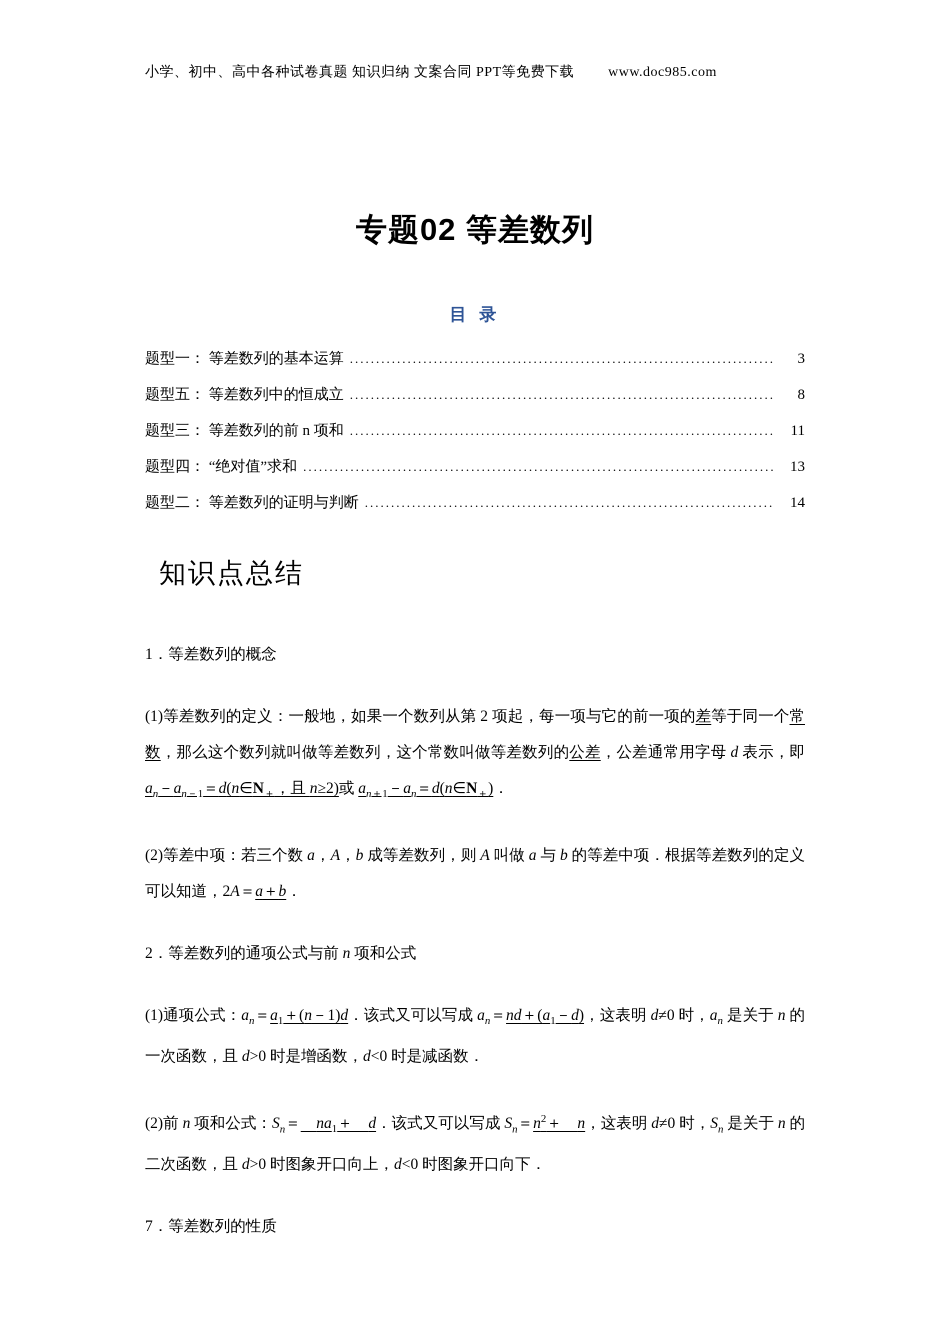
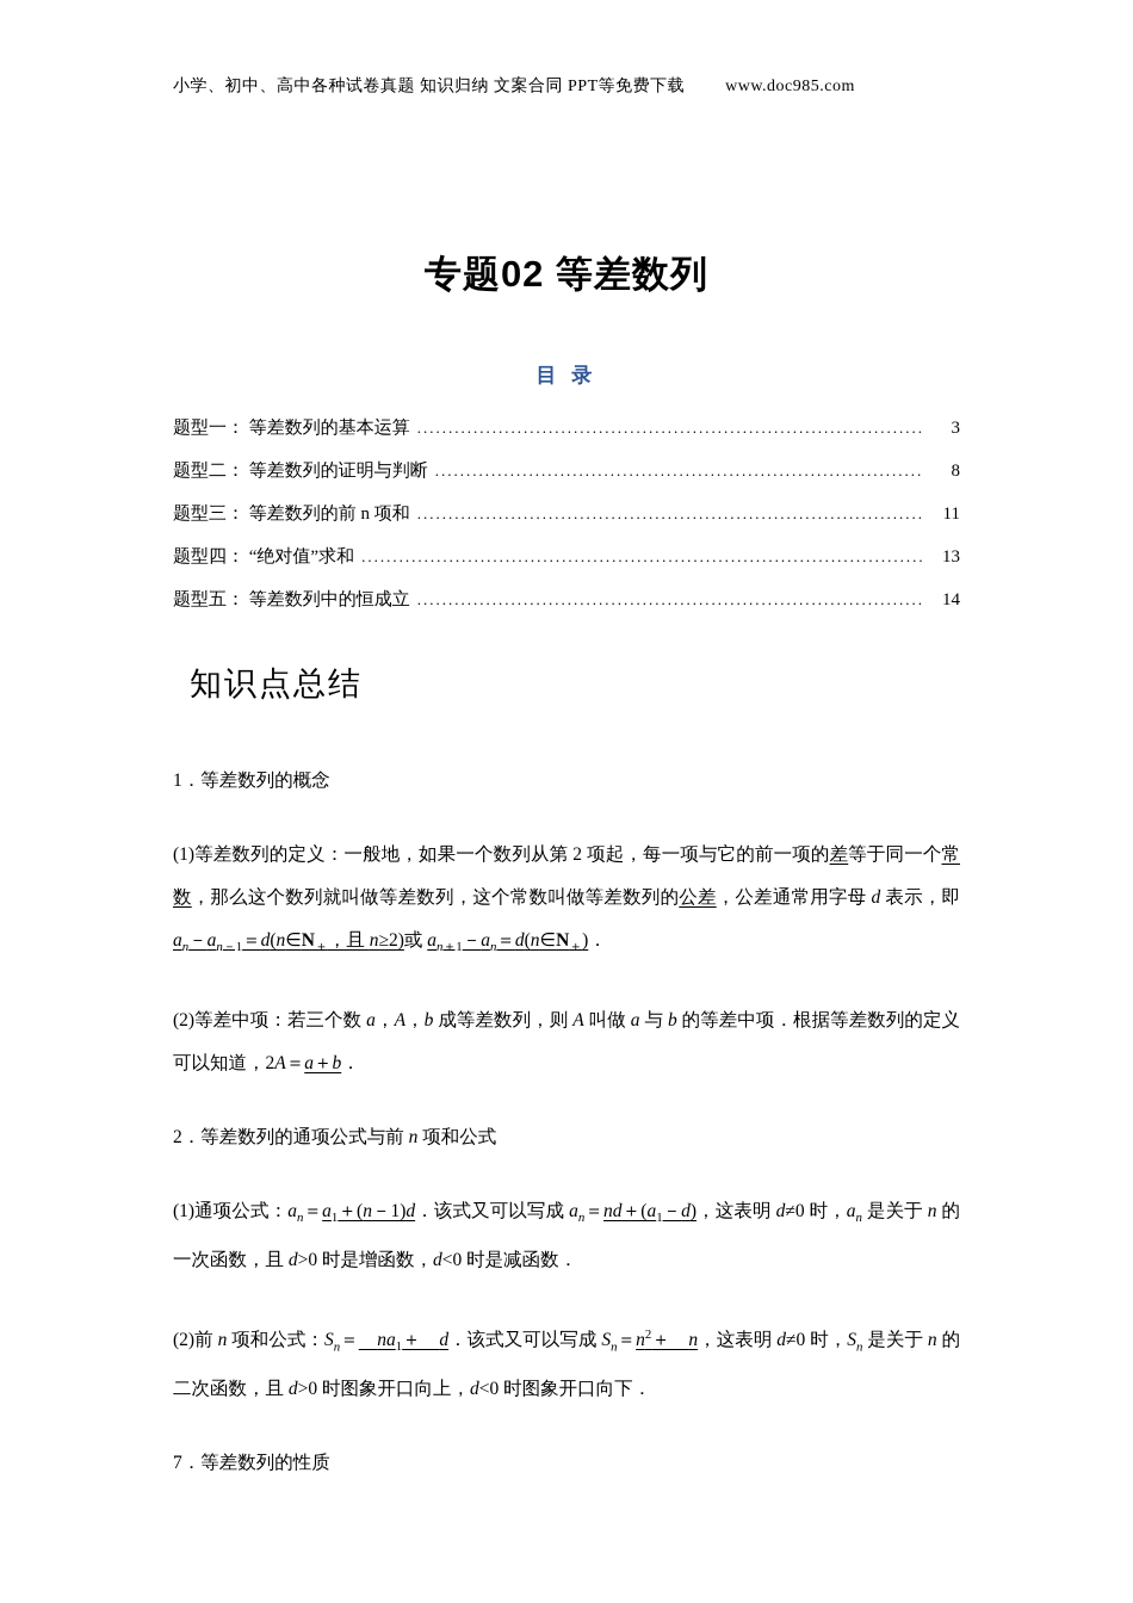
  小学、初中、高中各种试卷真题 知识归纳 文案合同 PPT等免费下载
  www.doc985.com
  专题02 等差数列
  目 录
  题型一： 等差数列的基本运算
  3
- 题型五： 等差数列中的恒成立
+ 题型二： 等差数列的证明与判断
  8
  题型三： 等差数列的前 n 项和
  11
  题型四： “绝对值”求和
  13
- 题型二： 等差数列的证明与判断
+ 题型五： 等差数列中的恒成立
  14
  知识点总结
  1．等差数列的概念
  (1)等差数列的定义：一般地，如果一个数列从第 2 项起，每一项与它的前一项的差等于同一个常数，那么这个数列就叫做等差数列，这个常数叫做等差数列的公差，公差通常用字母 d 表示，即 an－an－1＝d(n∈N＋，且 n≥2)或 an＋1－an＝d(n∈N＋)．
  (2)等差中项：若三个数 a，A，b 成等差数列，则 A 叫做 a 与 b 的等差中项．根据等差数列的定义可以知道，2A＝a＋b．
  2．等差数列的通项公式与前 n 项和公式
  (1)通项公式：an＝a1＋(n－1)d．该式又可以写成 an＝nd＋(a1－d)，这表明 d≠0 时，an 是关于 n 的一次函数，且 d>0 时是增函数，d<0 时是减函数．
  (2)前 n 项和公式：Sn＝ na1＋ d．该式又可以写成 Sn＝n2＋ n，这表明 d≠0 时，Sn 是关于 n 的二次函数，且 d>0 时图象开口向上，d<0 时图象开口向下．
  7．等差数列的性质
